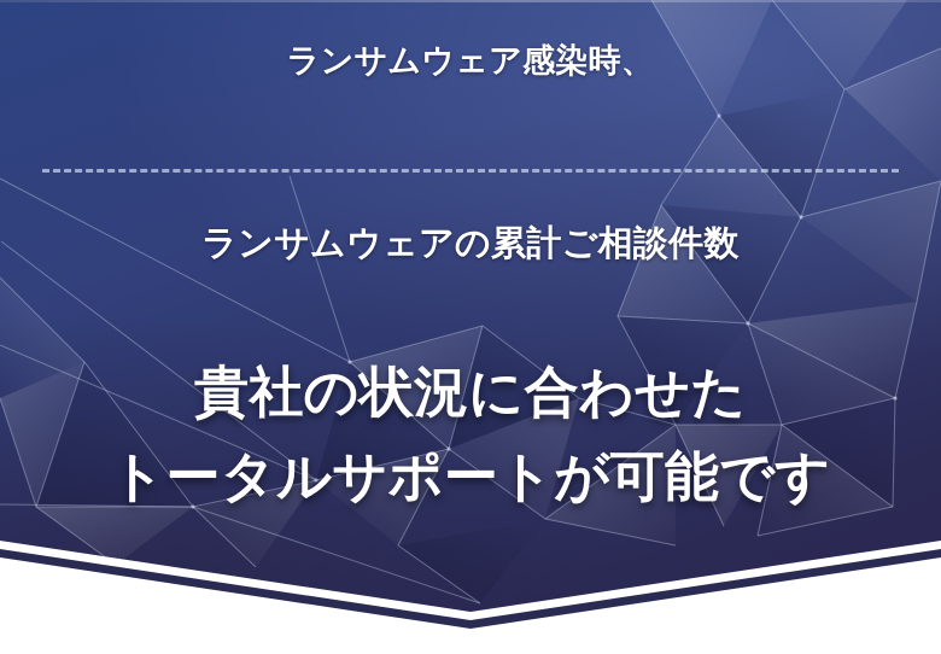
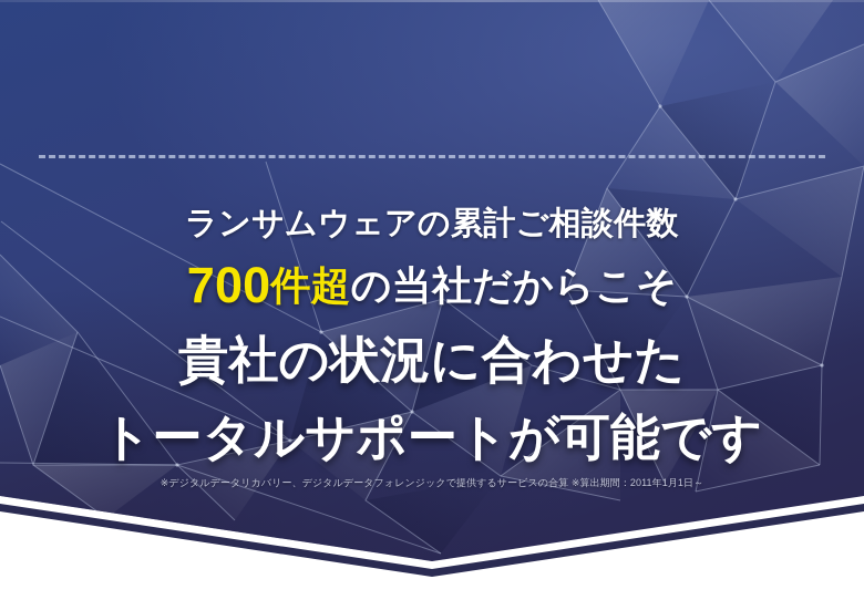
- ランサムウェア感染時、
  ランサムウェアの累計ご相談件数
+ 700件超の当社だからこそ
  貴社の状況に合わせた
  トータルサポートが可能です
+ ※デジタルデータリカバリー、デジタルデータフォレンジックで提供するサービスの合算 ※算出期間：2011年1月1日～
